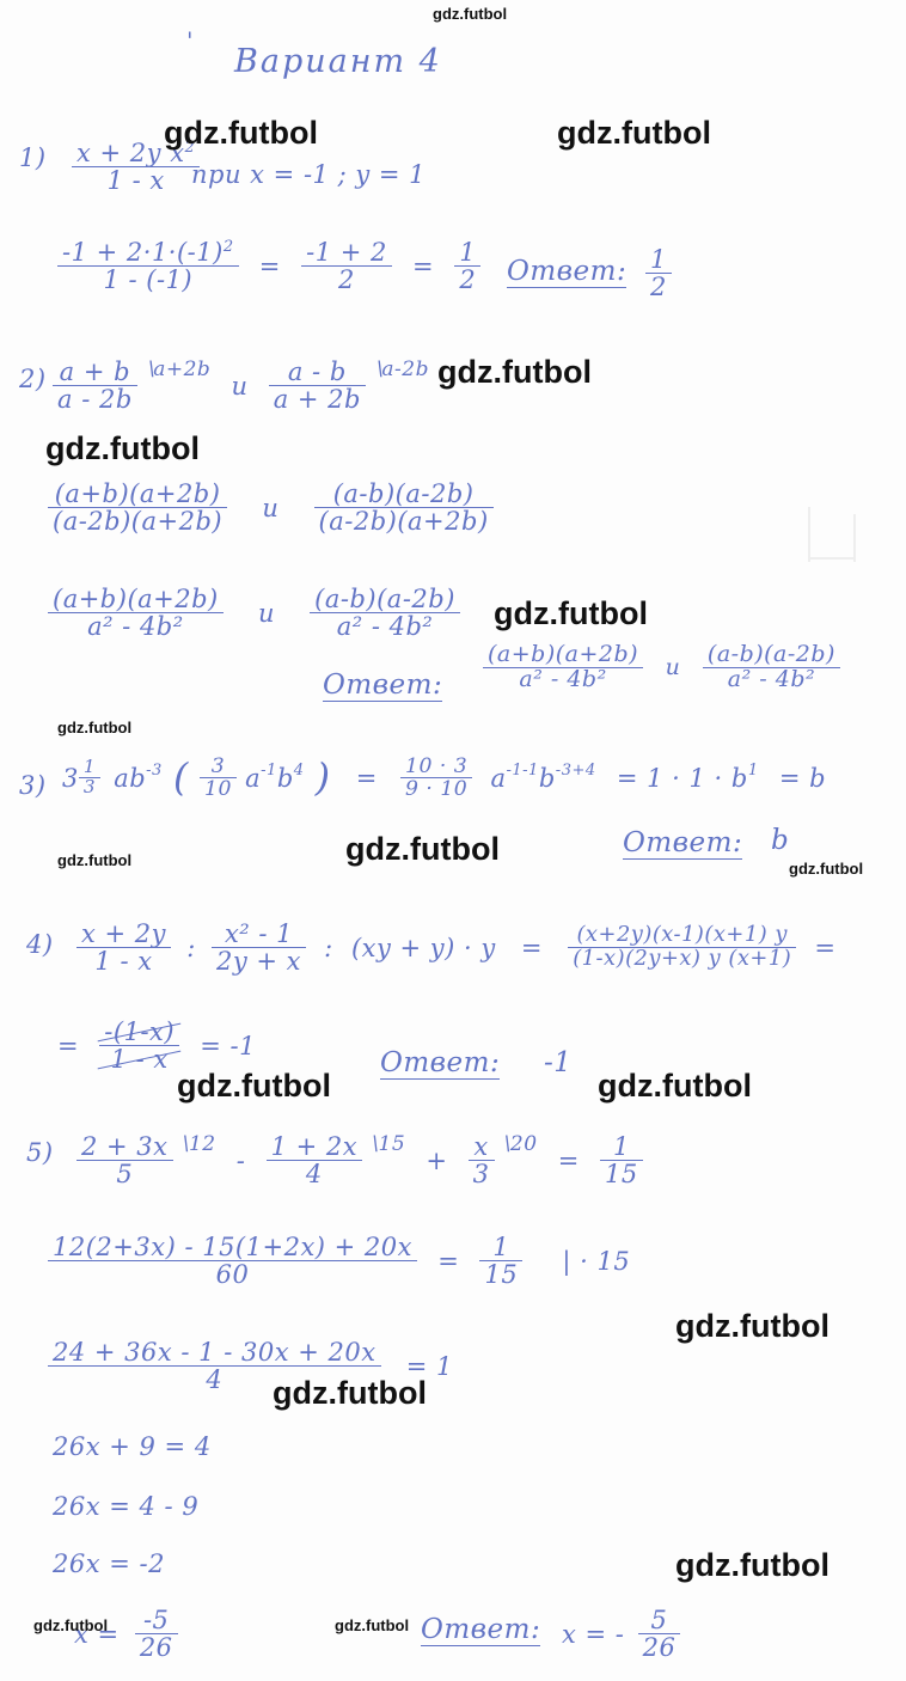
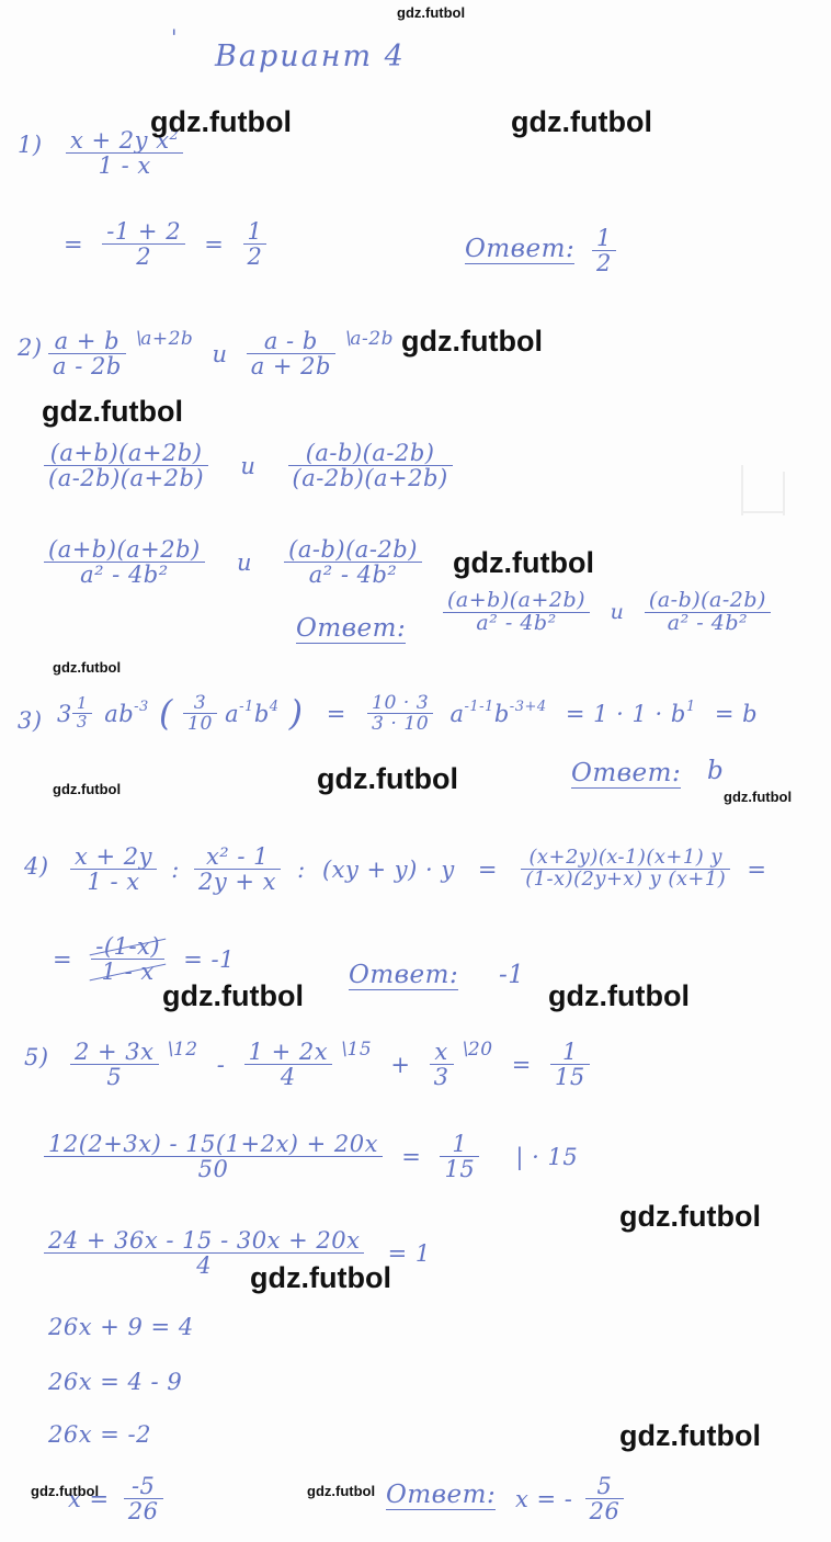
  Вариант 4
  '
  1)
  x + 2y x2
  1 - x
- при x = -1 ; y = 1
- -1 + 2·1·(-1)2
- 1 - (-1)
  =
  -1 + 2
  2
  =
  1
  2
  Ответ:
  1
  2
  2)
  a + b
  a - 2b
  \a+2b и
  a - b
  a + 2b
  \a-2b
  (a+b)(a+2b)
  (a-2b)(a+2b)
  и
  (a-b)(a-2b)
  (a-2b)(a+2b)
  (a+b)(a+2b)
  a² - 4b²
  и
  (a-b)(a-2b)
  a² - 4b²
  Ответ:
  (a+b)(a+2b)
  a² - 4b²
  и
  (a-b)(a-2b)
  a² - 4b²
  3)
  3
  1
  3
  ab-3 (
  3
  10
  a-1b4 ) =
  10 · 3
- 9 · 10
+ 3 · 10
  a-1-1b-3+4 = 1 · 1 · b1 = b
  Ответ:
  b
  4)
  x + 2y
  1 - x
  :
  x² - 1
  2y + x
  : (xy + y) · y =
  (x+2y)(x-1)(x+1) y
  (1-x)(2y+x) y (x+1)
  =
  =
  -(1-x)
  1 - x
  = -1
  Ответ:
  -1
  5)
  2 + 3x
  5
  \12 -
  1 + 2x
  4
  \15 +
  x
  3
  \20 =
  1
  15
  12(2+3x) - 15(1+2x) + 20x
- 60
+ 50
  =
  1
  15
  | · 15
- 24 + 36x - 1 - 30x + 20x
+ 24 + 36x - 15 - 30x + 20x
  4
  = 1
  26x + 9 = 4
  26x = 4 - 9
  26x = -2
  x =
  -5
  26
  Ответ:
  x = -
  5
  26
  gdz.futbol
  gdz.futbol
  gdz.futbol
  gdz.futbol
  gdz.futbol
  gdz.futbol
  gdz.futbol
  gdz.futbol
  gdz.futbol
  gdz.futbol
  gdz.futbol
  gdz.futbol
  gdz.futbol
  gdz.futbol
  gdz.futbol
  gdz.futbol
  gdz.futbol
